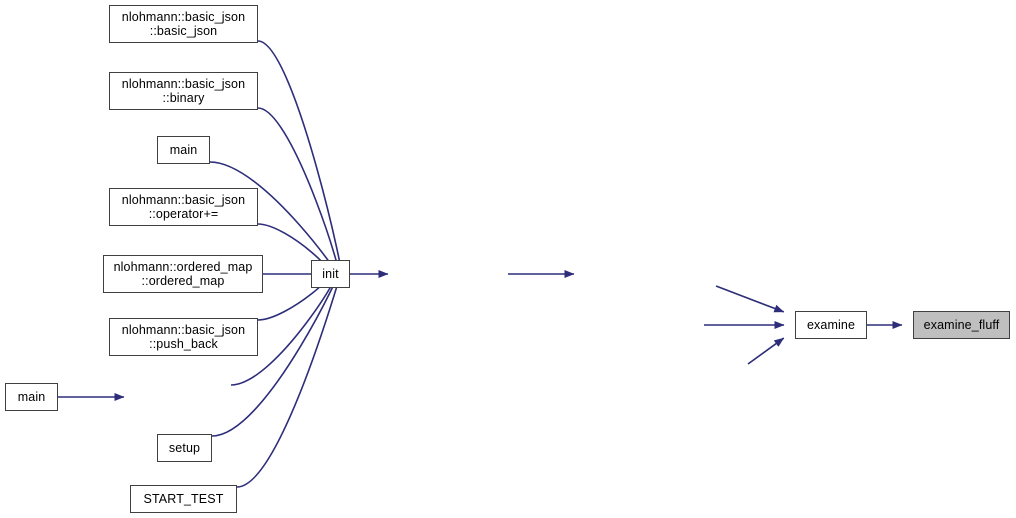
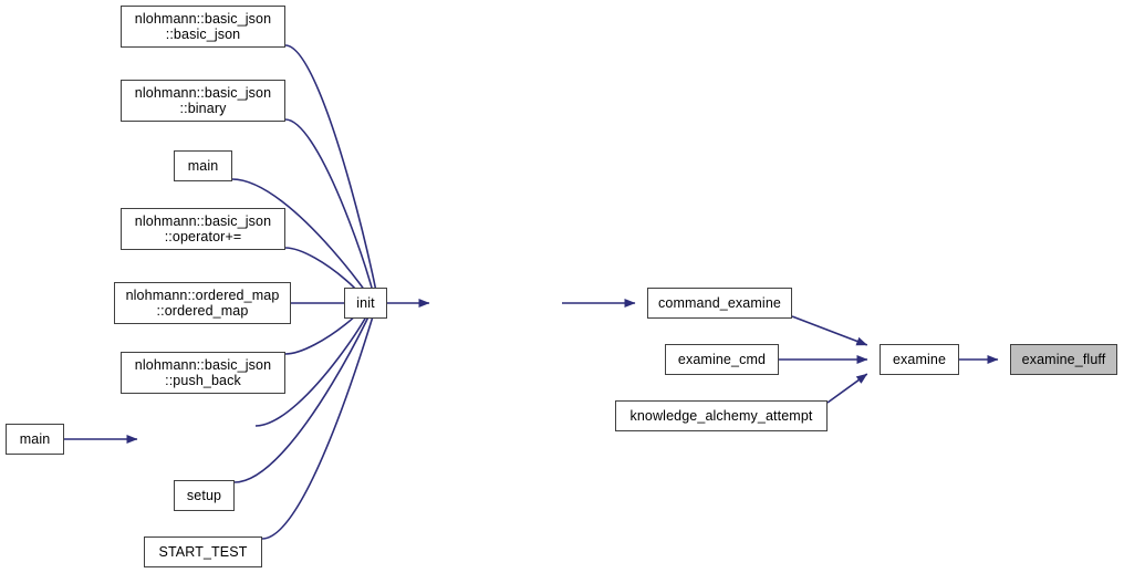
  nlohmann::basic_json
  ::basic_json
  nlohmann::basic_json
  ::binary
  main
  nlohmann::basic_json
  ::operator+=
  nlohmann::ordered_map
  ::ordered_map
  nlohmann::basic_json
  ::push_back
  main
  setup
  START_TEST
  init
+ command_examine
+ examine_cmd
+ knowledge_alchemy_attempt
  examine
  examine_fluff
